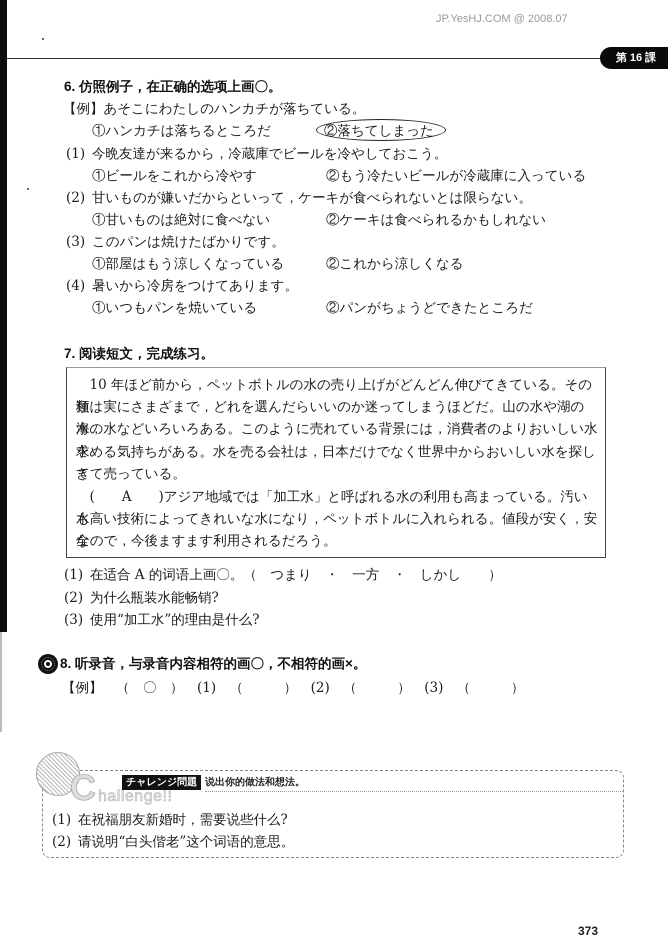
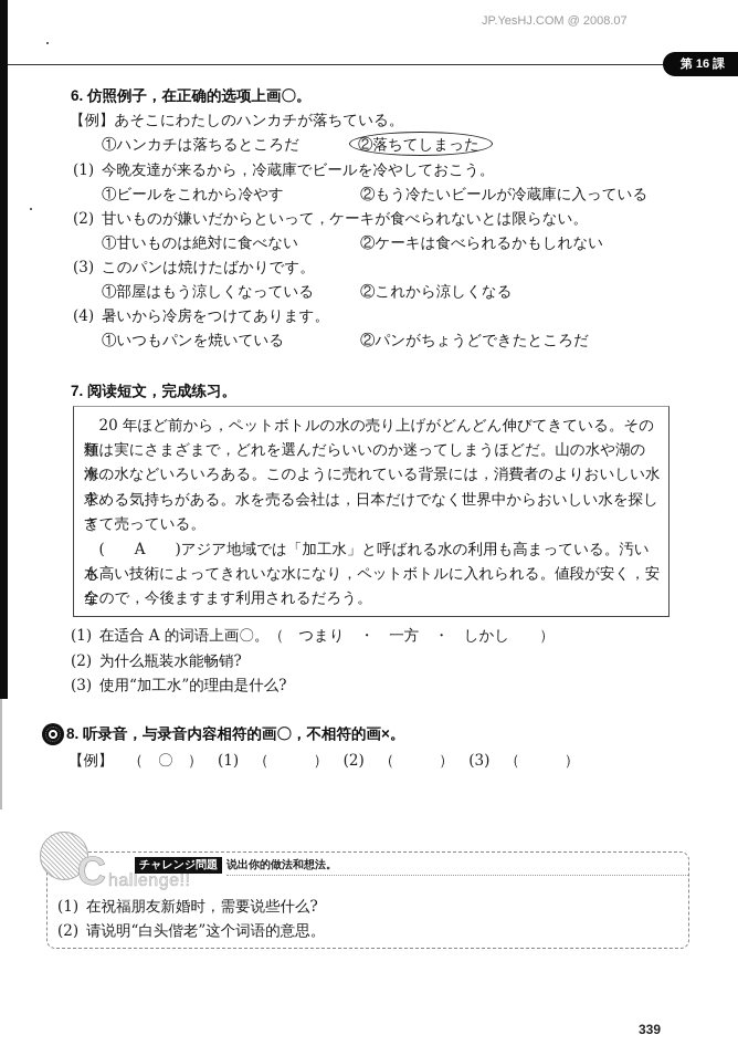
  JP.YesHJ.COM @ 2008.07
  第 16 課
  6. 仿照例子，在正确的选项上画〇。
  【例】あそこにわたしのハンカチが落ちている。
  ①ハンカチは落ちるところだ
  ②落ちてしまった
  (1) 今晩友達が来るから，冷蔵庫でビールを冷やしておこう。
  ①ビールをこれから冷やす
  ②もう冷たいビールが冷蔵庫に入っている
  (2) 甘いものが嫌いだからといって，ケーキが食べられないとは限らない。
  ①甘いものは絶対に食べない
  ②ケーキは食べられるかもしれない
  (3) このパンは焼けたばかりです。
  ①部屋はもう涼しくなっている
  ②これから涼しくなる
  (4) 暑いから冷房をつけてあります。
  ①いつもパンを焼いている
  ②パンがちょうどできたところだ
  7. 阅读短文，完成练习。
- 10 年ほど前から，ペットボトルの水の売り上げがどんどん伸びてきている。その種
+ 20 年ほど前から，ペットボトルの水の売り上げがどんどん伸びてきている。その種
  類は実にさまざまで，どれを選んだらいいのか迷ってしまうほどだ。山の水や湖の水，
  海の水などいろいろある。このように売れている背景には，消費者のよりおいしい水を
  求める気持ちがある。水を売る会社は，日本だけでなく世界中からおいしい水を探して
  きて売っている。
  ( A )アジア地域では「加工水」と呼ばれる水の利用も高まっている。汚い水
  も高い技術によってきれいな水になり，ペットボトルに入れられる。値段が安く，安全
  なので，今後ますます利用されるだろう。
  (1) 在适合 A 的词语上画〇。（ つまり ・ 一方 ・ しかし ）
  (2) 为什么瓶装水能畅销?
  (3) 使用“加工水”的理由是什么?
  8. 听录音，与录音内容相符的画〇，不相符的画×。
  【例】 （ 〇 ） (1) （ ） (2) （ ） (3) （ ）
  C
  hallenge!!
  チャレンジ問題
  说出你的做法和想法。
  (1) 在祝福朋友新婚时，需要说些什么?
  (2) 请说明“白头偕老”这个词语的意思。
- 373
+ 339
